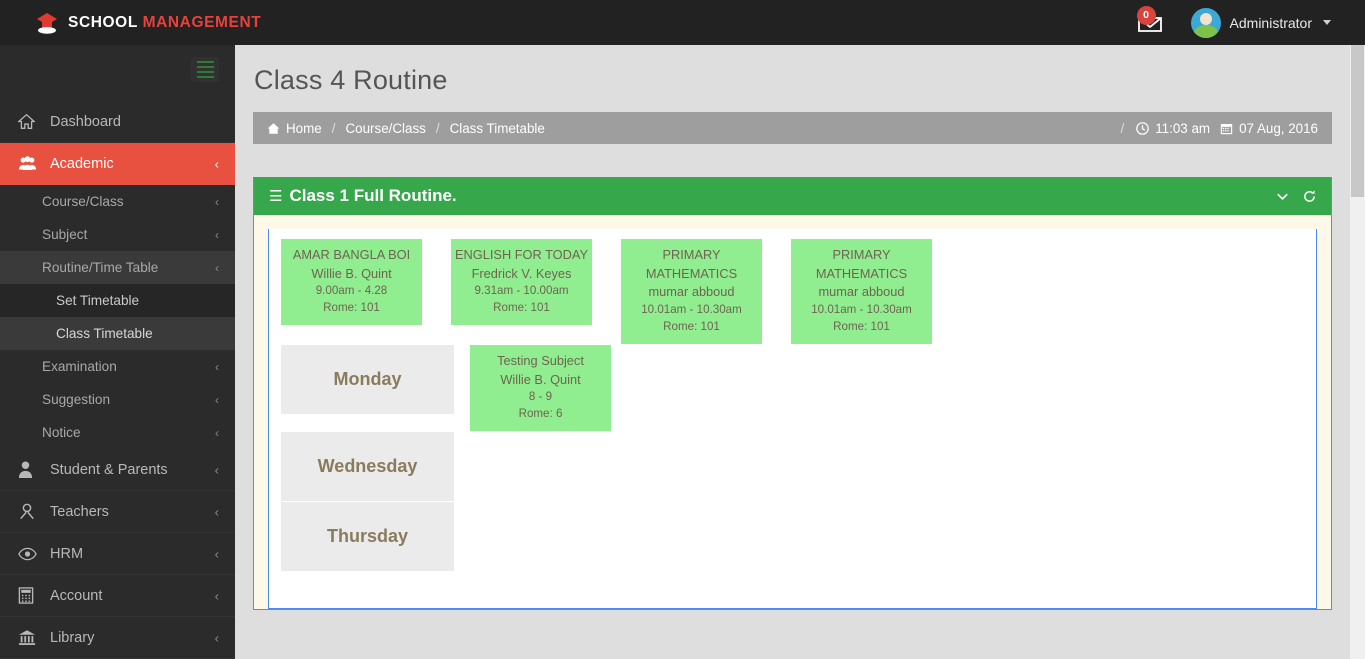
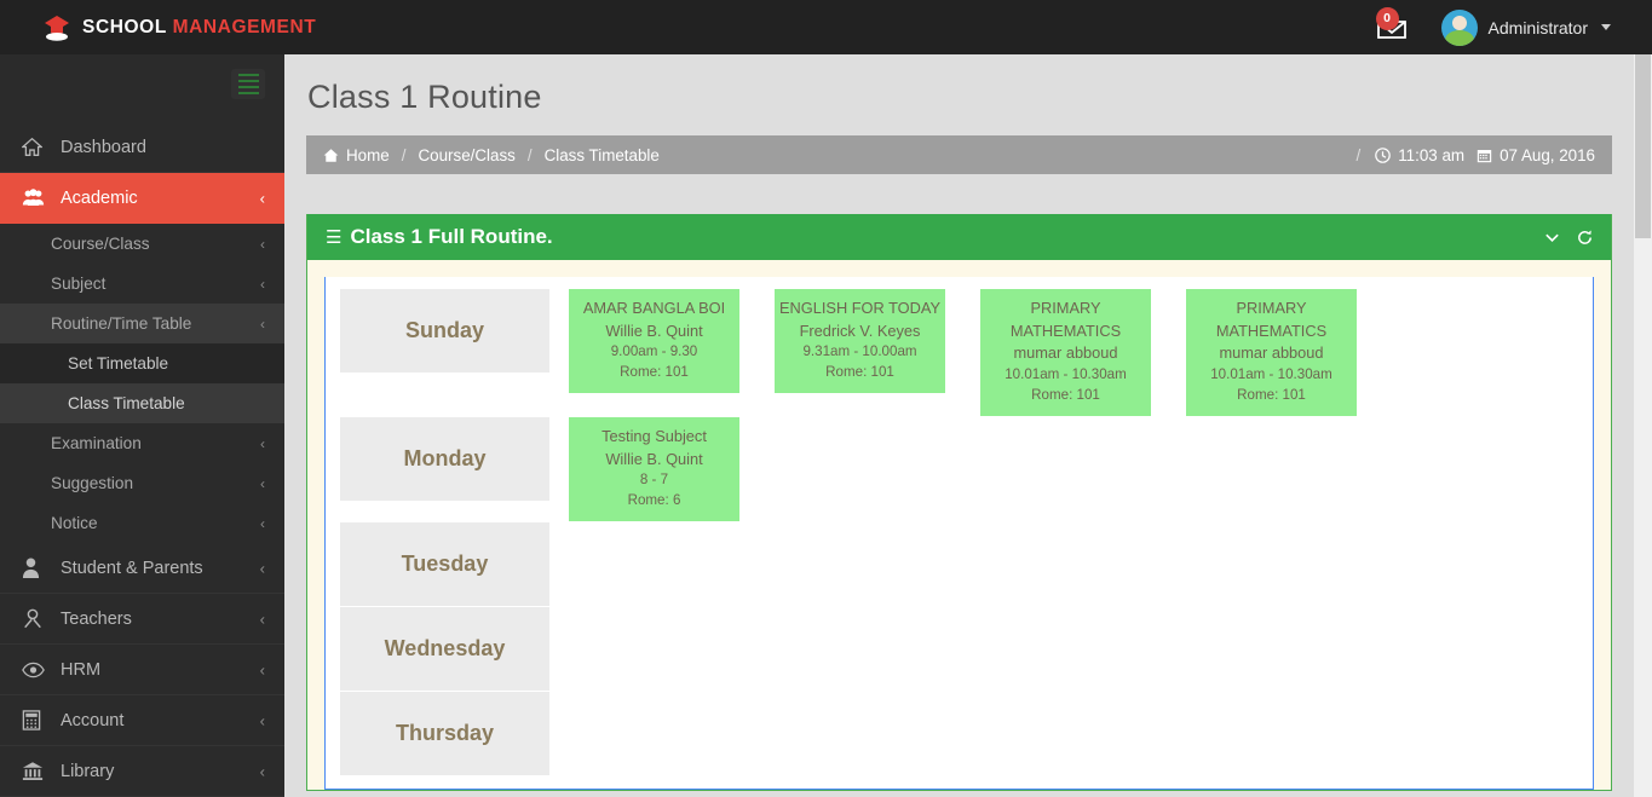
  SCHOOL MANAGEMENT
  0
  Administrator
  Dashboard
  Academic
  ‹
  Course/Class
  ‹
  Subject
  ‹
  Routine/Time Table
  ‹
  Set Timetable
  Class Timetable
  Examination
  ‹
  Suggestion
  ‹
  Notice
  ‹
  Student & Parents
  ‹
  Teachers
  ‹
  HRM
  ‹
  Account
  ‹
  Library
  ‹
- Class 4 Routine
+ Class 1 Routine
  Home
  /
  Course/Class
  /
  Class Timetable
  /
  11:03 am
  07 Aug, 2016
  ☰
  Class 1 Full Routine.
+ Sunday
  AMAR BANGLA BOI
  Willie B. Quint
- 9.00am - 4.28
+ 9.00am - 9.30
  Rome: 101
  ENGLISH FOR TODAY
  Fredrick V. Keyes
  9.31am - 10.00am
  Rome: 101
  PRIMARY MATHEMATICS
  mumar abboud
  10.01am - 10.30am
  Rome: 101
  PRIMARY MATHEMATICS
  mumar abboud
  10.01am - 10.30am
  Rome: 101
  Monday
  Testing Subject
  Willie B. Quint
- 8 - 9
+ 8 - 7
  Rome: 6
+ Tuesday
  Wednesday
  Thursday
